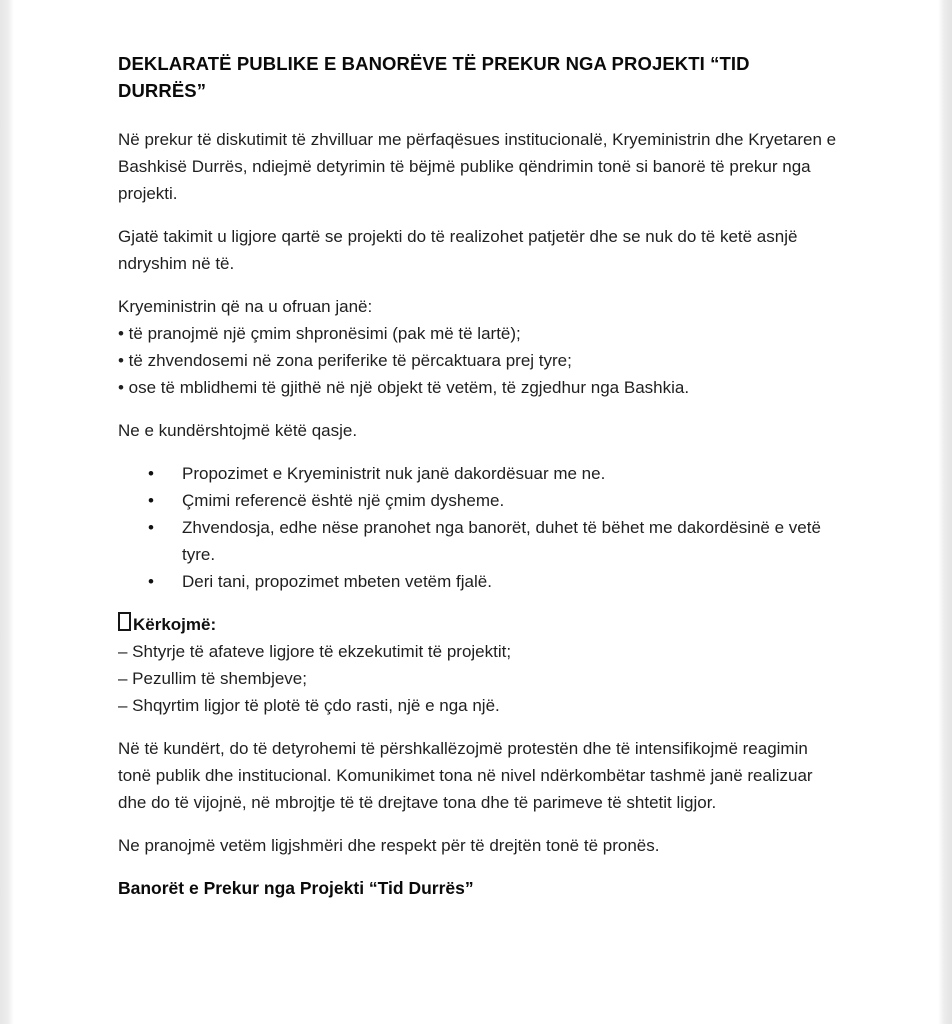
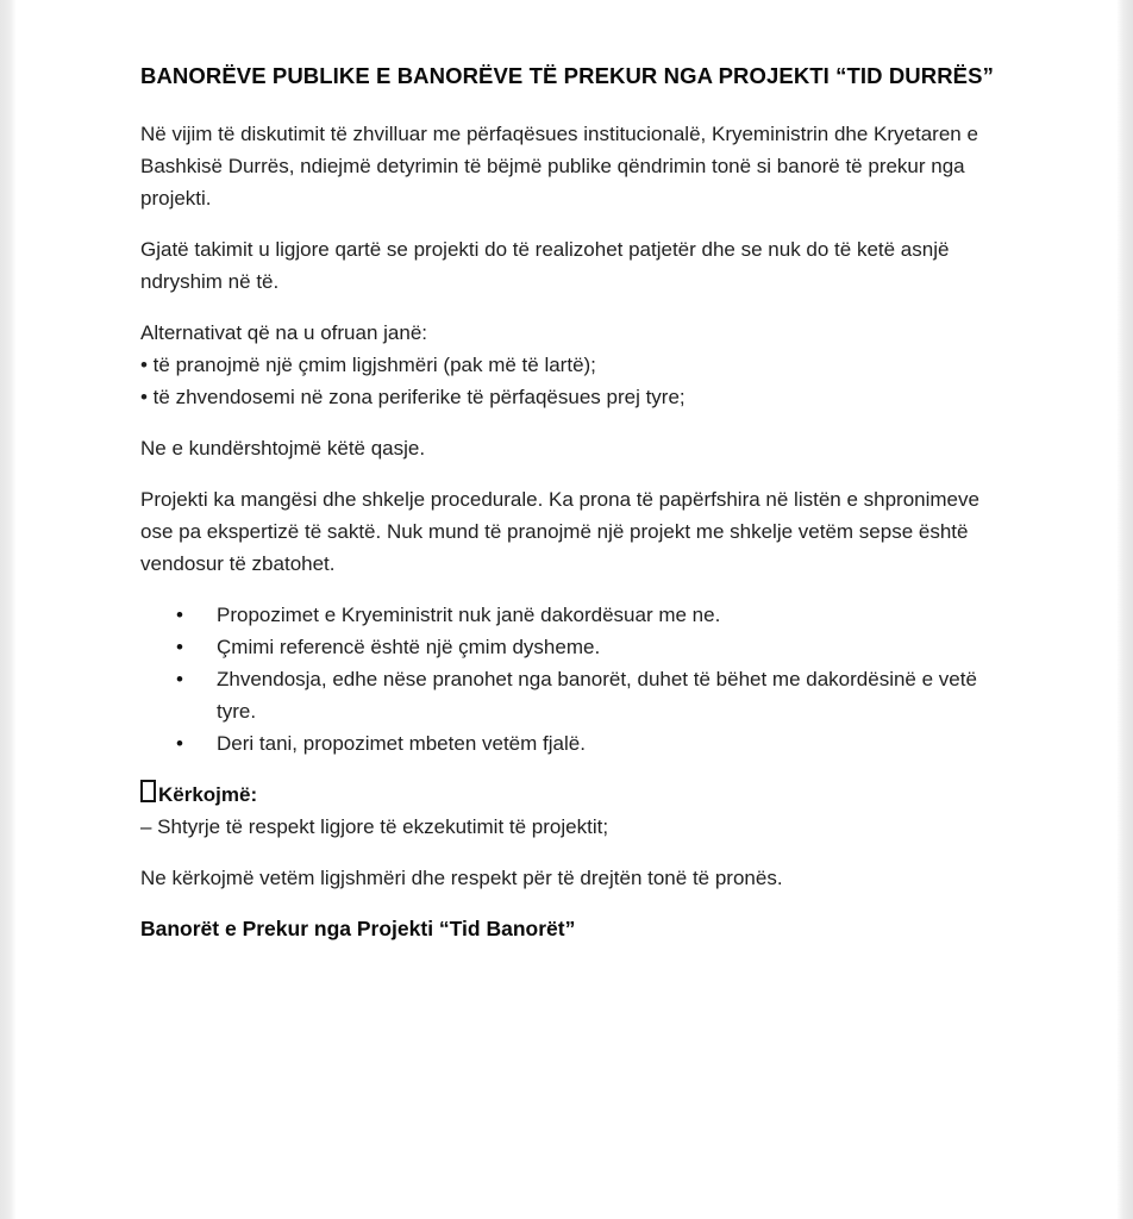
- DEKLARATË PUBLIKE E BANORËVE TË PREKUR NGA PROJEKTI “TID DURRËS”
+ BANORËVE PUBLIKE E BANORËVE TË PREKUR NGA PROJEKTI “TID DURRËS”
- Në prekur të diskutimit të zhvilluar me përfaqësues institucionalë, Kryeministrin dhe Kryetaren e Bashkisë Durrës, ndiejmë detyrimin të bëjmë publike qëndrimin tonë si banorë të prekur nga projekti.
+ Në vijim të diskutimit të zhvilluar me përfaqësues institucionalë, Kryeministrin dhe Kryetaren e Bashkisë Durrës, ndiejmë detyrimin të bëjmë publike qëndrimin tonë si banorë të prekur nga projekti.
  Gjatë takimit u ligjore qartë se projekti do të realizohet patjetër dhe se nuk do të ketë asnjë ndryshim në të.
- Kryeministrin që na u ofruan janë:
+ Alternativat që na u ofruan janë:
- • të pranojmë një çmim shpronësimi (pak më të lartë);
+ • të pranojmë një çmim ligjshmëri (pak më të lartë);
- • të zhvendosemi në zona periferike të përcaktuara prej tyre;
+ • të zhvendosemi në zona periferike të përfaqësues prej tyre;
- • ose të mblidhemi të gjithë në një objekt të vetëm, të zgjedhur nga Bashkia.
  Ne e kundërshtojmë këtë qasje.
+ Projekti ka mangësi dhe shkelje procedurale. Ka prona të papërfshira në listën e shpronimeve ose pa ekspertizë të saktë. Nuk mund të pranojmë një projekt me shkelje vetëm sepse është vendosur të zbatohet.
  •
  Propozimet e Kryeministrit nuk janë dakordësuar me ne.
  •
  Çmimi referencë është një çmim dysheme.
  •
  Zhvendosja, edhe nëse pranohet nga banorët, duhet të bëhet me dakordësinë e vetë tyre.
  •
  Deri tani, propozimet mbeten vetëm fjalë.
  Kërkojmë:
- – Shtyrje të afateve ligjore të ekzekutimit të projektit;
+ – Shtyrje të respekt ligjore të ekzekutimit të projektit;
- – Pezullim të shembjeve;
- – Shqyrtim ligjor të plotë të çdo rasti, një e nga një.
- Në të kundërt, do të detyrohemi të përshkallëzojmë protestën dhe të intensifikojmë reagimin tonë publik dhe institucional. Komunikimet tona në nivel ndërkombëtar tashmë janë realizuar dhe do të vijojnë, në mbrojtje të të drejtave tona dhe të parimeve të shtetit ligjor.
- Ne pranojmë vetëm ligjshmëri dhe respekt për të drejtën tonë të pronës.
+ Ne kërkojmë vetëm ligjshmëri dhe respekt për të drejtën tonë të pronës.
- Banorët e Prekur nga Projekti “Tid Durrës”
+ Banorët e Prekur nga Projekti “Tid Banorët”
